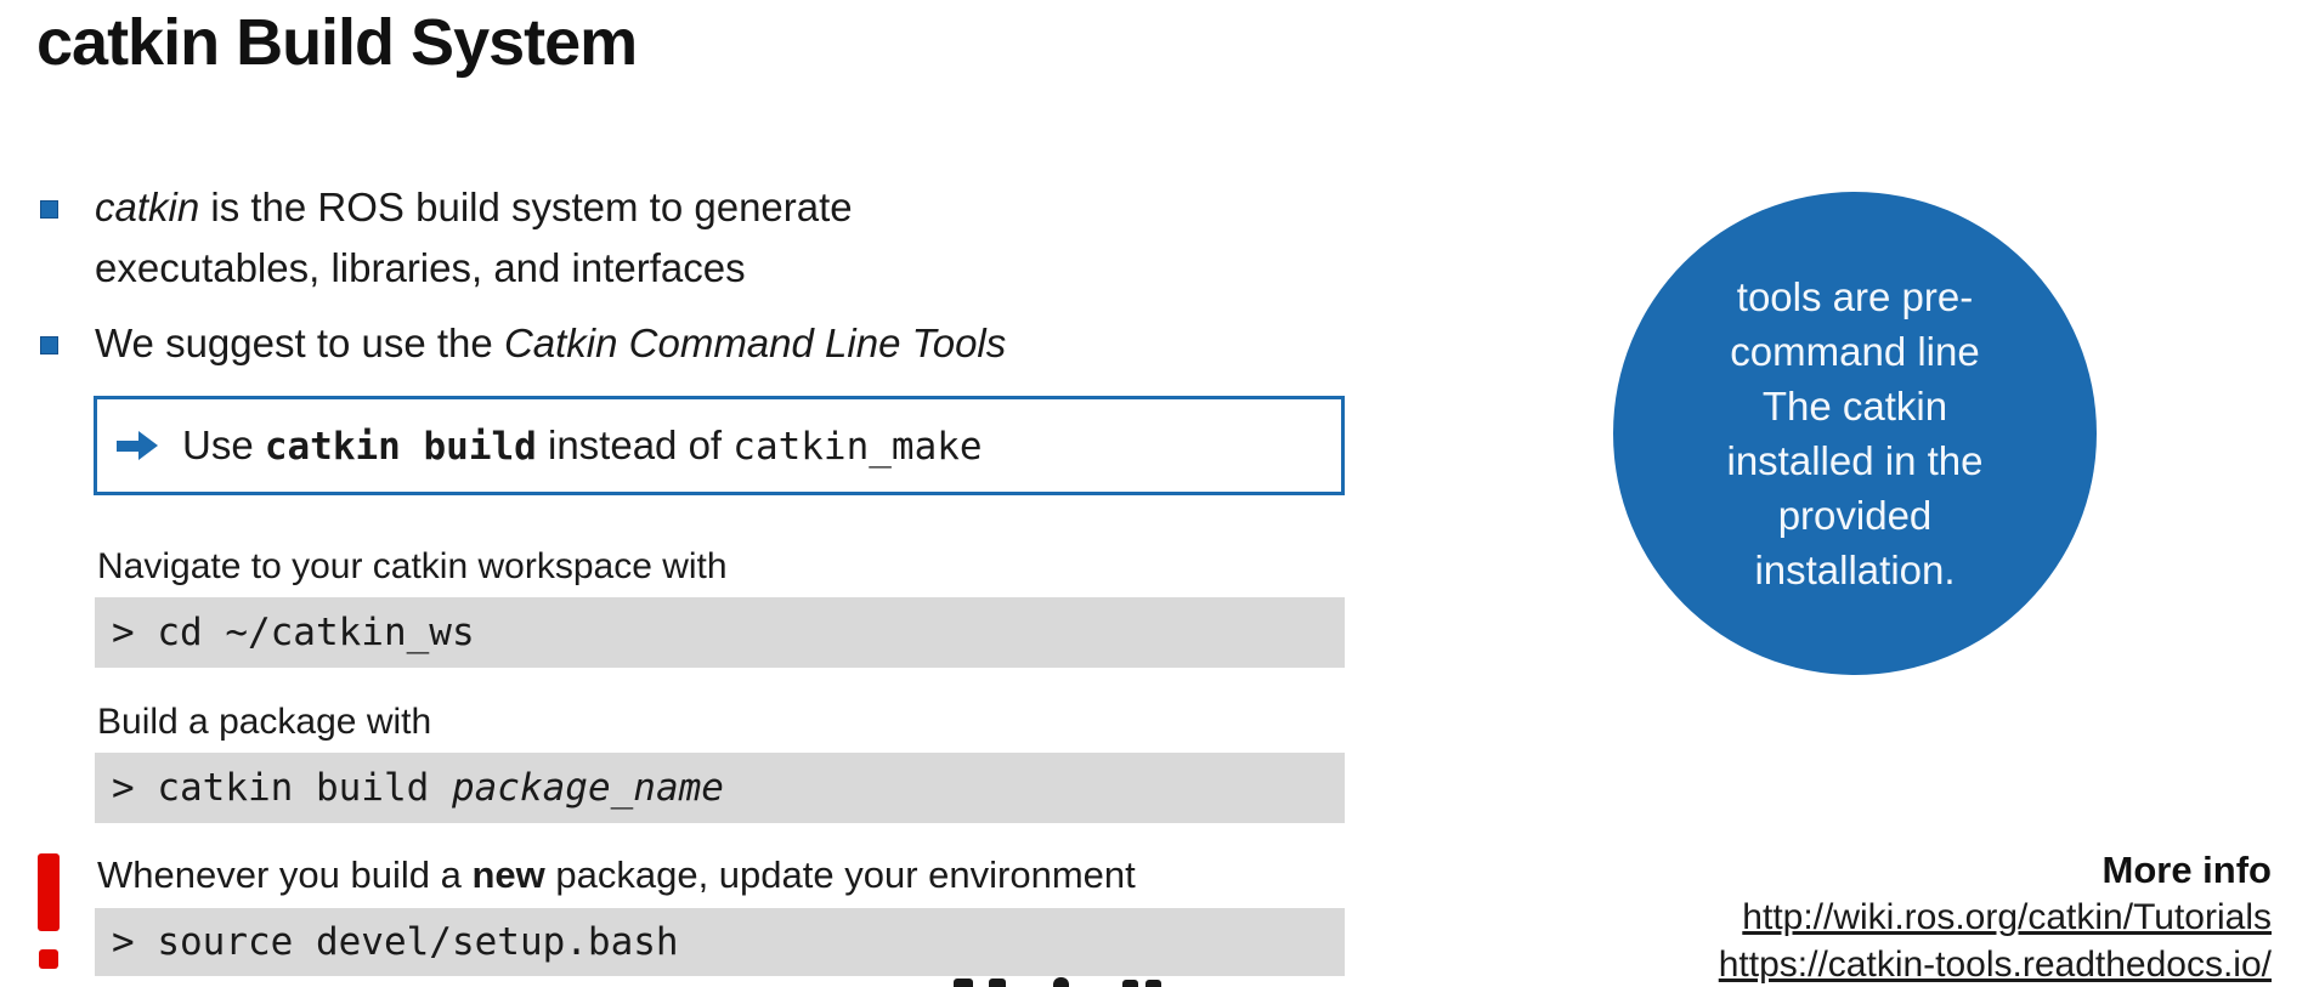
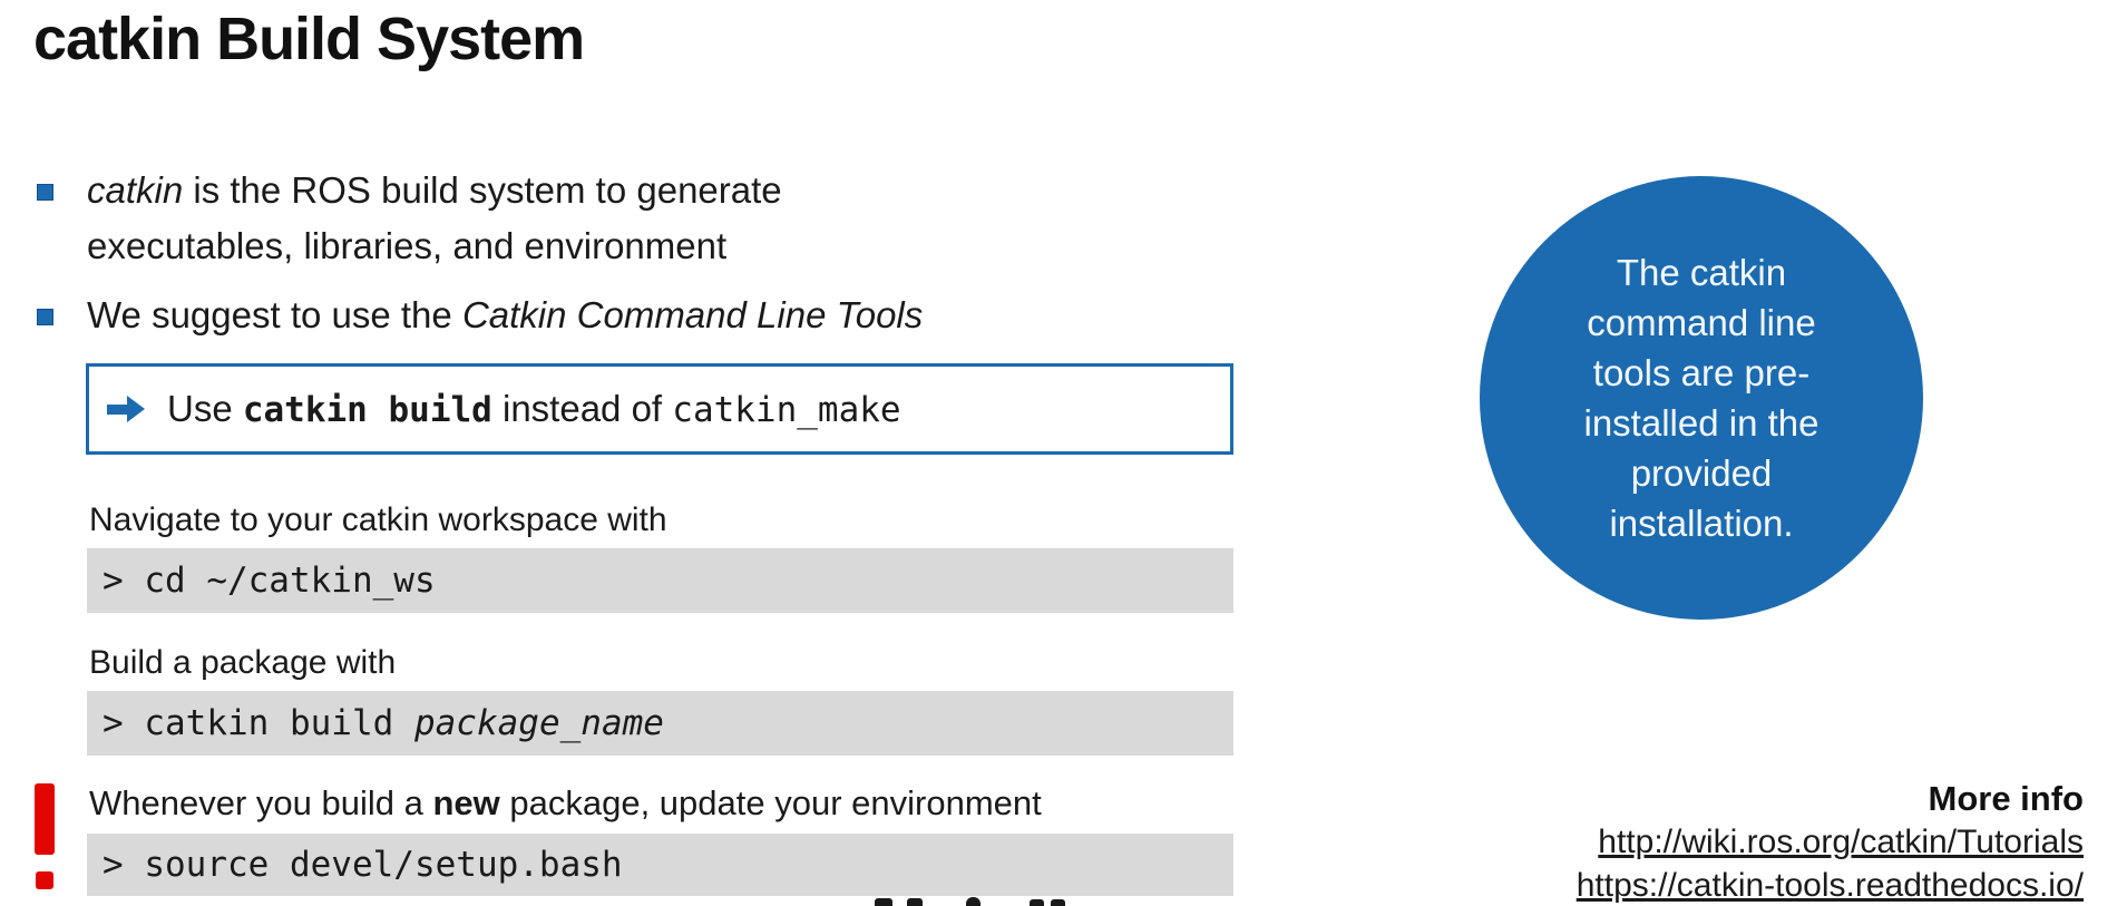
  catkin Build System
- catkin is the ROS build system to generate executables, libraries, and interfaces
+ catkin is the ROS build system to generate executables, libraries, and environment
  We suggest to use the Catkin Command Line Tools
  Use catkin build instead of catkin_make
  Navigate to your catkin workspace with
  > cd ~/catkin_ws
  Build a package with
  > catkin build package_name
  Whenever you build a new package, update your environment
  > source devel/setup.bash
- tools are pre-
+ The catkin
  command line
- The catkin
+ tools are pre-
  installed in the
  provided
  installation.
  More info
  http://wiki.ros.org/catkin/Tutorials
  https://catkin-tools.readthedocs.io/
